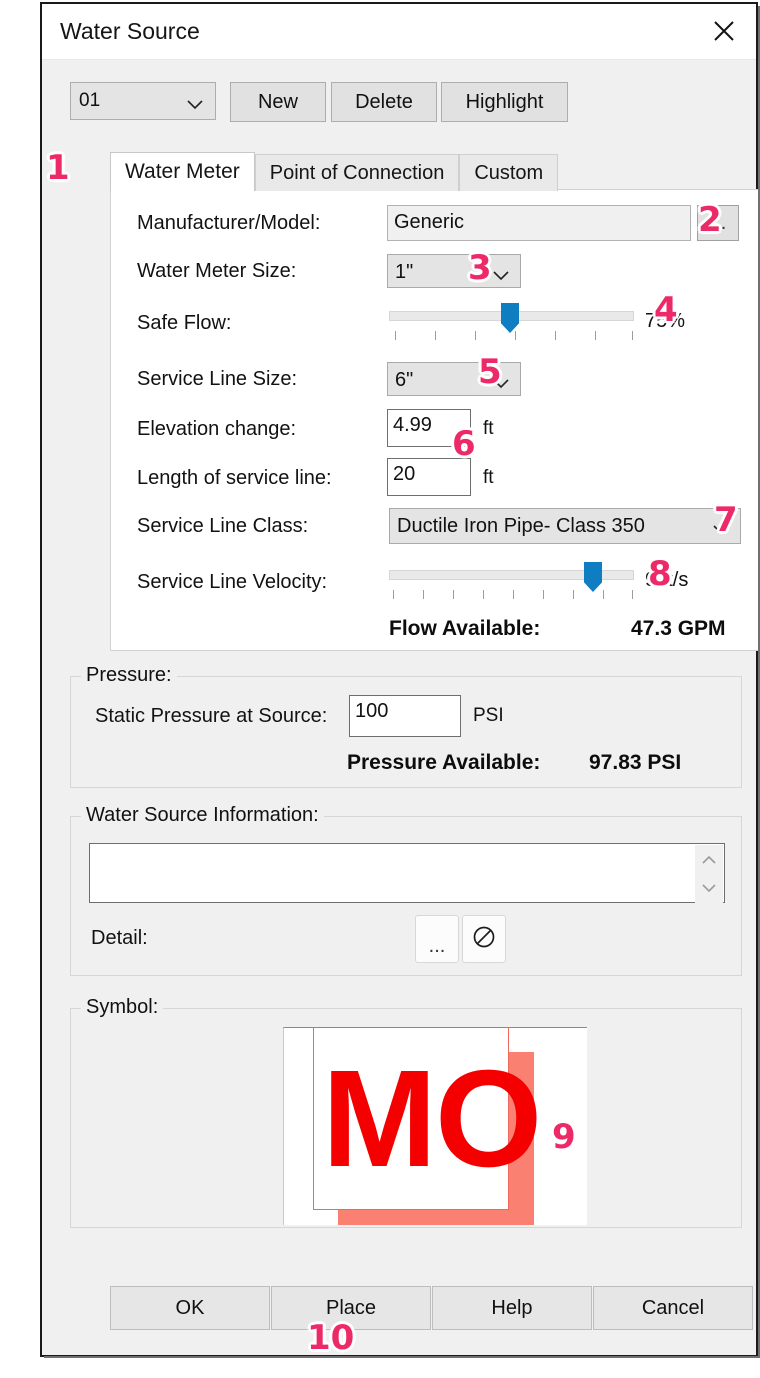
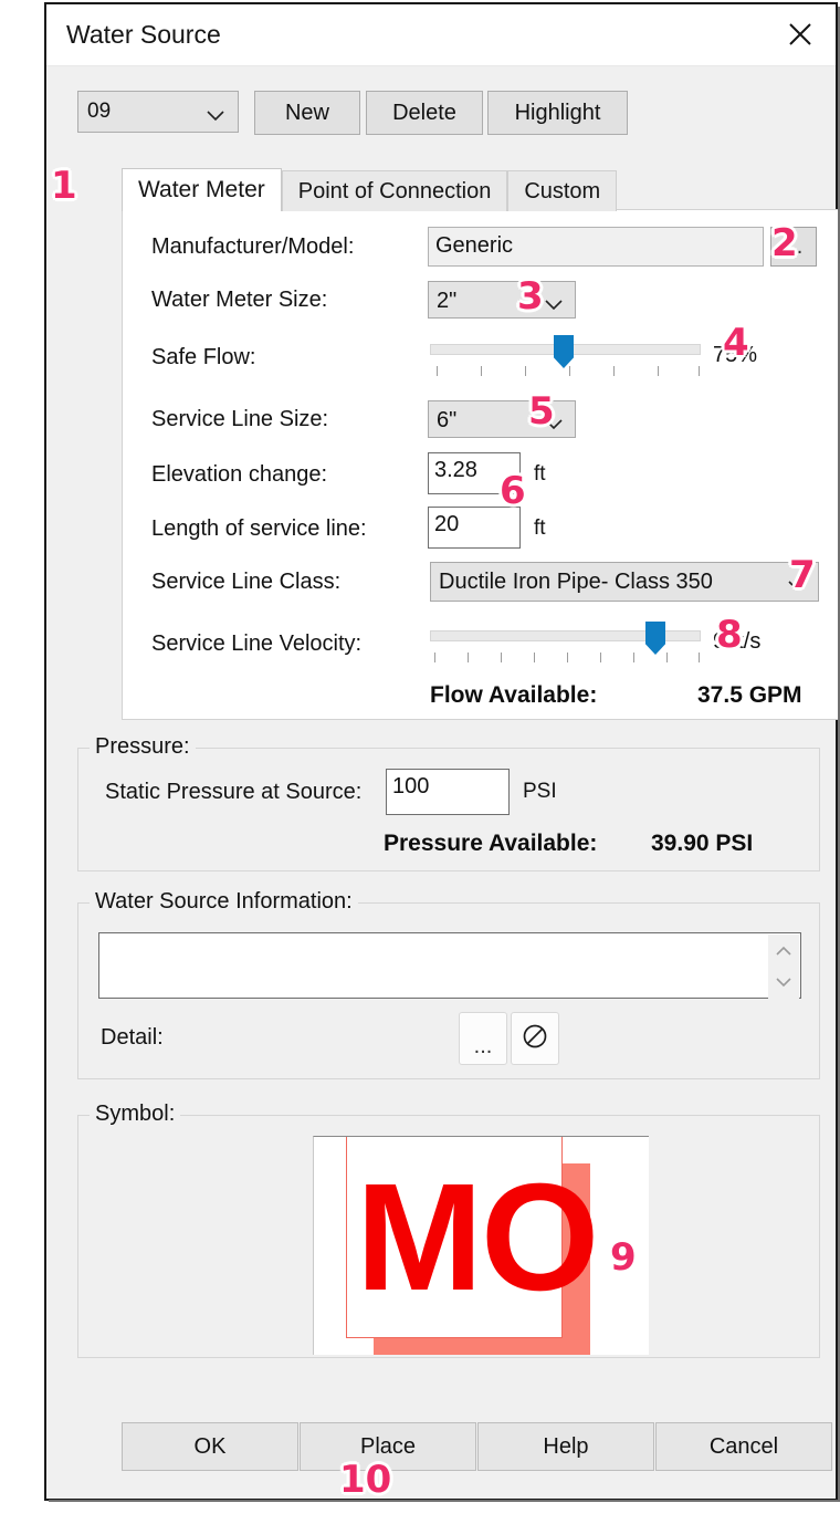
  Water Source
- 01
+ 09
  New
  Delete
  Highlight
  Water Meter
  Point of Connection
  Custom
  Manufacturer/Model:
  Generic
  ...
  Water Meter Size:
- 1"
+ 2"
  Safe Flow:
  75%
  Service Line Size:
  6"
  Elevation change:
- 4.99
+ 3.28
  ft
  Length of service line:
  20
  ft
  Service Line Class:
  Ductile Iron Pipe- Class 350
  Service Line Velocity:
  9 ft/s
  Flow Available:
- 47.3 GPM
+ 37.5 GPM
  Pressure:
  Static Pressure at Source:
  100
  PSI
  Pressure Available:
- 97.83 PSI
+ 39.90 PSI
  Water Source Information:
  Detail:
  ...
  Symbol:
  MO
  OK
  Place
  Help
  Cancel
  1
  2
  3
  4
  5
  6
  7
  8
  9
  10
